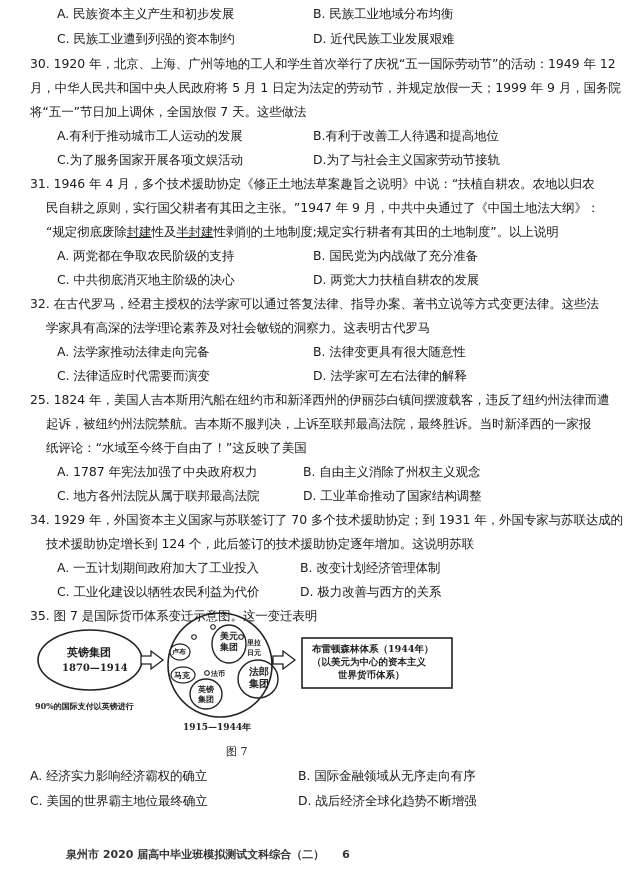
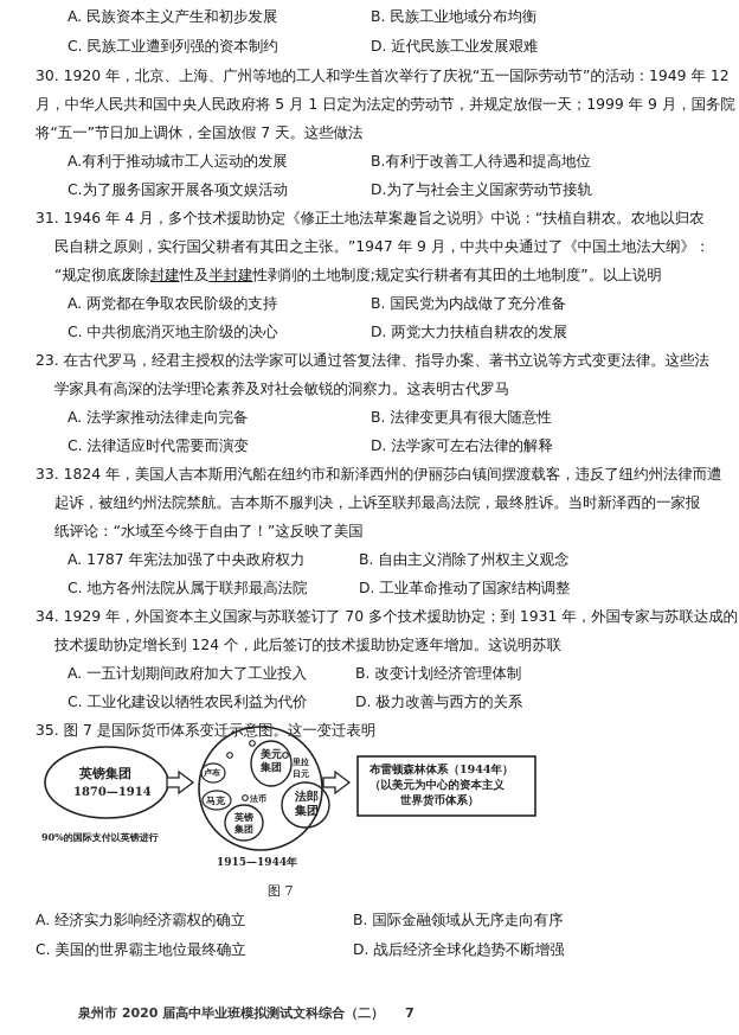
  A. 民族资本主义产生和初步发展
  B. 民族工业地域分布均衡
  C. 民族工业遭到列强的资本制约
  D. 近代民族工业发展艰难
  30. 1920 年，北京、上海、广州等地的工人和学生首次举行了庆祝“五一国际劳动节”的活动：1949 年 12
  月，中华人民共和国中央人民政府将 5 月 1 日定为法定的劳动节，并规定放假一天；1999 年 9 月，国务院
  将“五一”节日加上调休，全国放假 7 天。这些做法
  A.有利于推动城市工人运动的发展
  B.有利于改善工人待遇和提高地位
  C.为了服务国家开展各项文娱活动
  D.为了与社会主义国家劳动节接轨
  31. 1946 年 4 月，多个技术援助协定《修正土地法草案趣旨之说明》中说：“扶植自耕农。农地以归农
  民自耕之原则，实行国父耕者有其田之主张。”1947 年 9 月，中共中央通过了《中国土地法大纲》：
  “规定彻底废除封建性及半封建性剥削的土地制度;规定实行耕者有其田的土地制度”。以上说明
  A. 两党都在争取农民阶级的支持
  B. 国民党为内战做了充分准备
  C. 中共彻底消灭地主阶级的决心
  D. 两党大力扶植自耕农的发展
- 32. 在古代罗马，经君主授权的法学家可以通过答复法律、指导办案、著书立说等方式变更法律。这些法
+ 23. 在古代罗马，经君主授权的法学家可以通过答复法律、指导办案、著书立说等方式变更法律。这些法
  学家具有高深的法学理论素养及对社会敏锐的洞察力。这表明古代罗马
  A. 法学家推动法律走向完备
  B. 法律变更具有很大随意性
  C. 法律适应时代需要而演变
  D. 法学家可左右法律的解释
- 25. 1824 年，美国人吉本斯用汽船在纽约市和新泽西州的伊丽莎白镇间摆渡载客，违反了纽约州法律而遭
+ 33. 1824 年，美国人吉本斯用汽船在纽约市和新泽西州的伊丽莎白镇间摆渡载客，违反了纽约州法律而遭
  起诉，被纽约州法院禁航。吉本斯不服判决，上诉至联邦最高法院，最终胜诉。当时新泽西的一家报
  纸评论：“水域至今终于自由了！”这反映了美国
  A. 1787 年宪法加强了中央政府权力
  B. 自由主义消除了州权主义观念
  C. 地方各州法院从属于联邦最高法院
  D. 工业革命推动了国家结构调整
  34. 1929 年，外国资本主义国家与苏联签订了 70 多个技术援助协定；到 1931 年，外国专家与苏联达成的
  技术援助协定增长到 124 个，此后签订的技术援助协定逐年增加。这说明苏联
  A. 一五计划期间政府加大了工业投入
  B. 改变计划经济管理体制
  C. 工业化建设以牺牲农民利益为代价
  D. 极力改善与西方的关系
  35. 图 7 是国际货币体系变迁示意图这一变迁表明
  英镑集团
  1870—1914
  90%的国际支付以英镑进行
  美元集团
  卢布
  马克
  英镑集团
  法郎集团
  里拉
  日元
  法币
  1915—1944年
  布雷顿森林体系（1944年）
  （以美元为中心的资本主义
  世界货币体系）
  图 7
  A. 经济实力影响经济霸权的确立
  B. 国际金融领域从无序走向有序
  C. 美国的世界霸主地位最终确立
  D. 战后经济全球化趋势不断增强
- 泉州市 2020 届高中毕业班模拟测试文科综合（二） 6
+ 泉州市 2020 届高中毕业班模拟测试文科综合（二） 7
